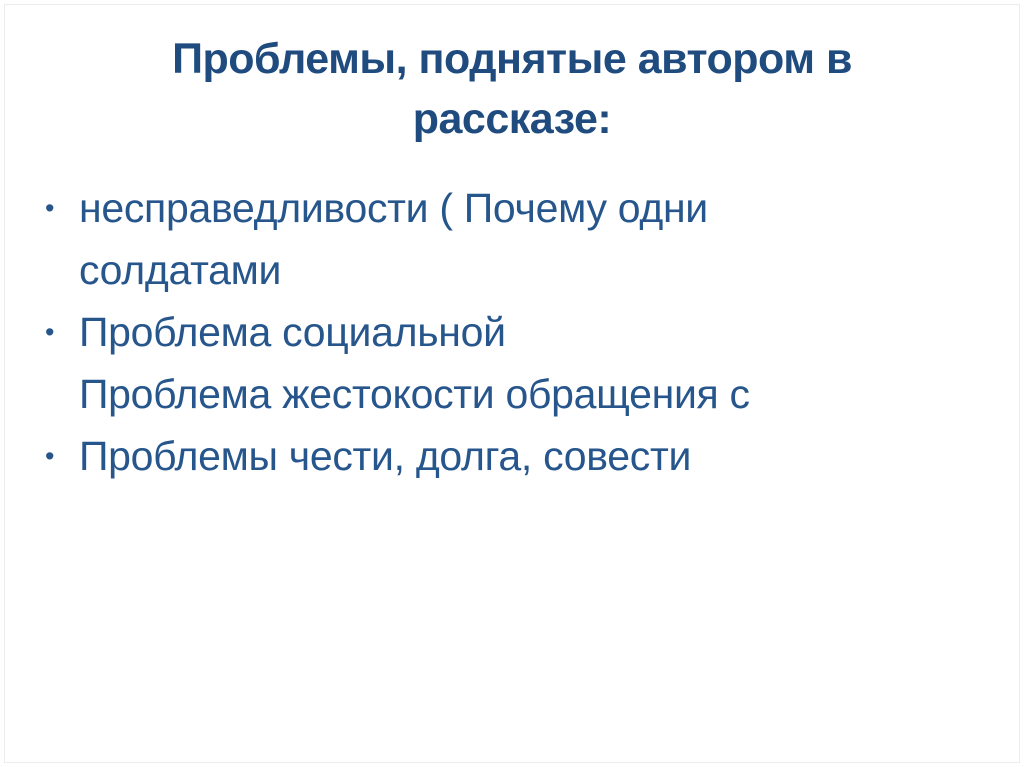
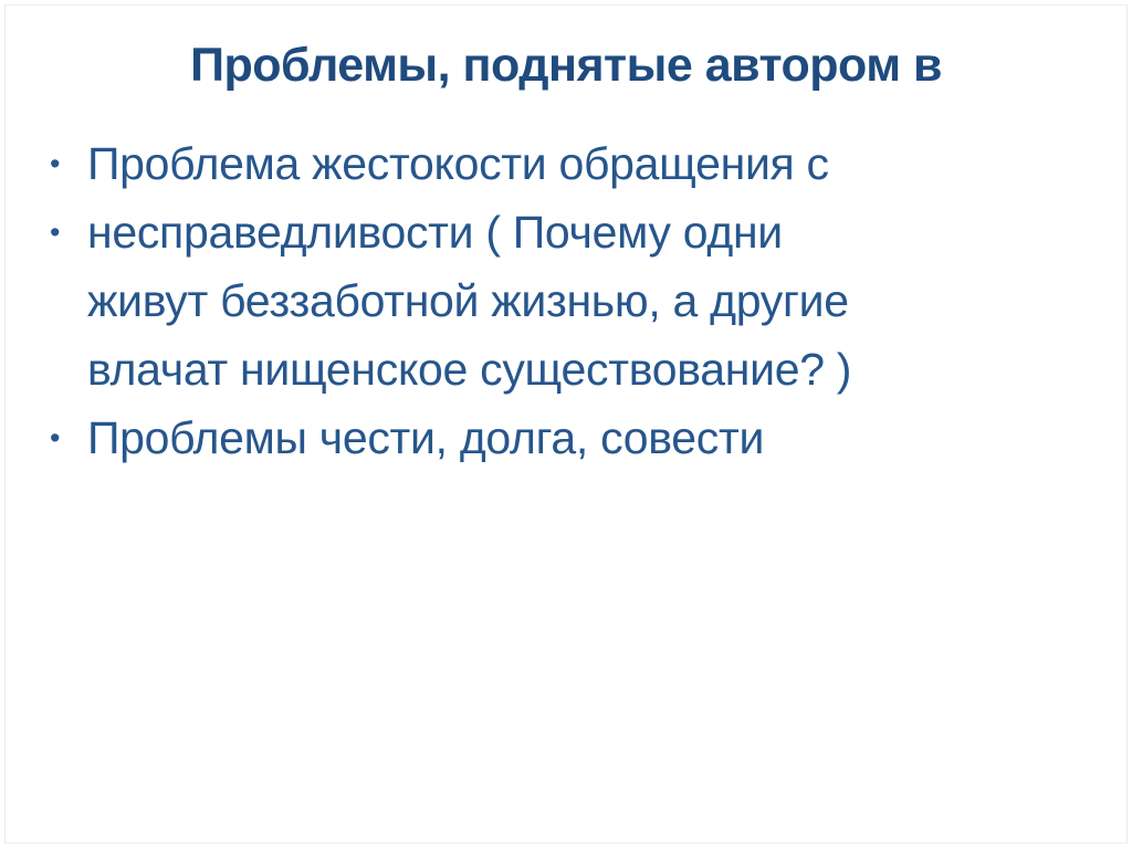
  Проблемы, поднятые автором в
- рассказе:
  •
- несправедливости ( Почему одни
+ Проблема жестокости обращения с
- солдатами
  •
- Проблема социальной
- Проблема жестокости обращения с
+ несправедливости ( Почему одни
+ живут беззаботной жизнью, а другие
+ влачат нищенское существование? )
  •
  Проблемы чести, долга, совести
